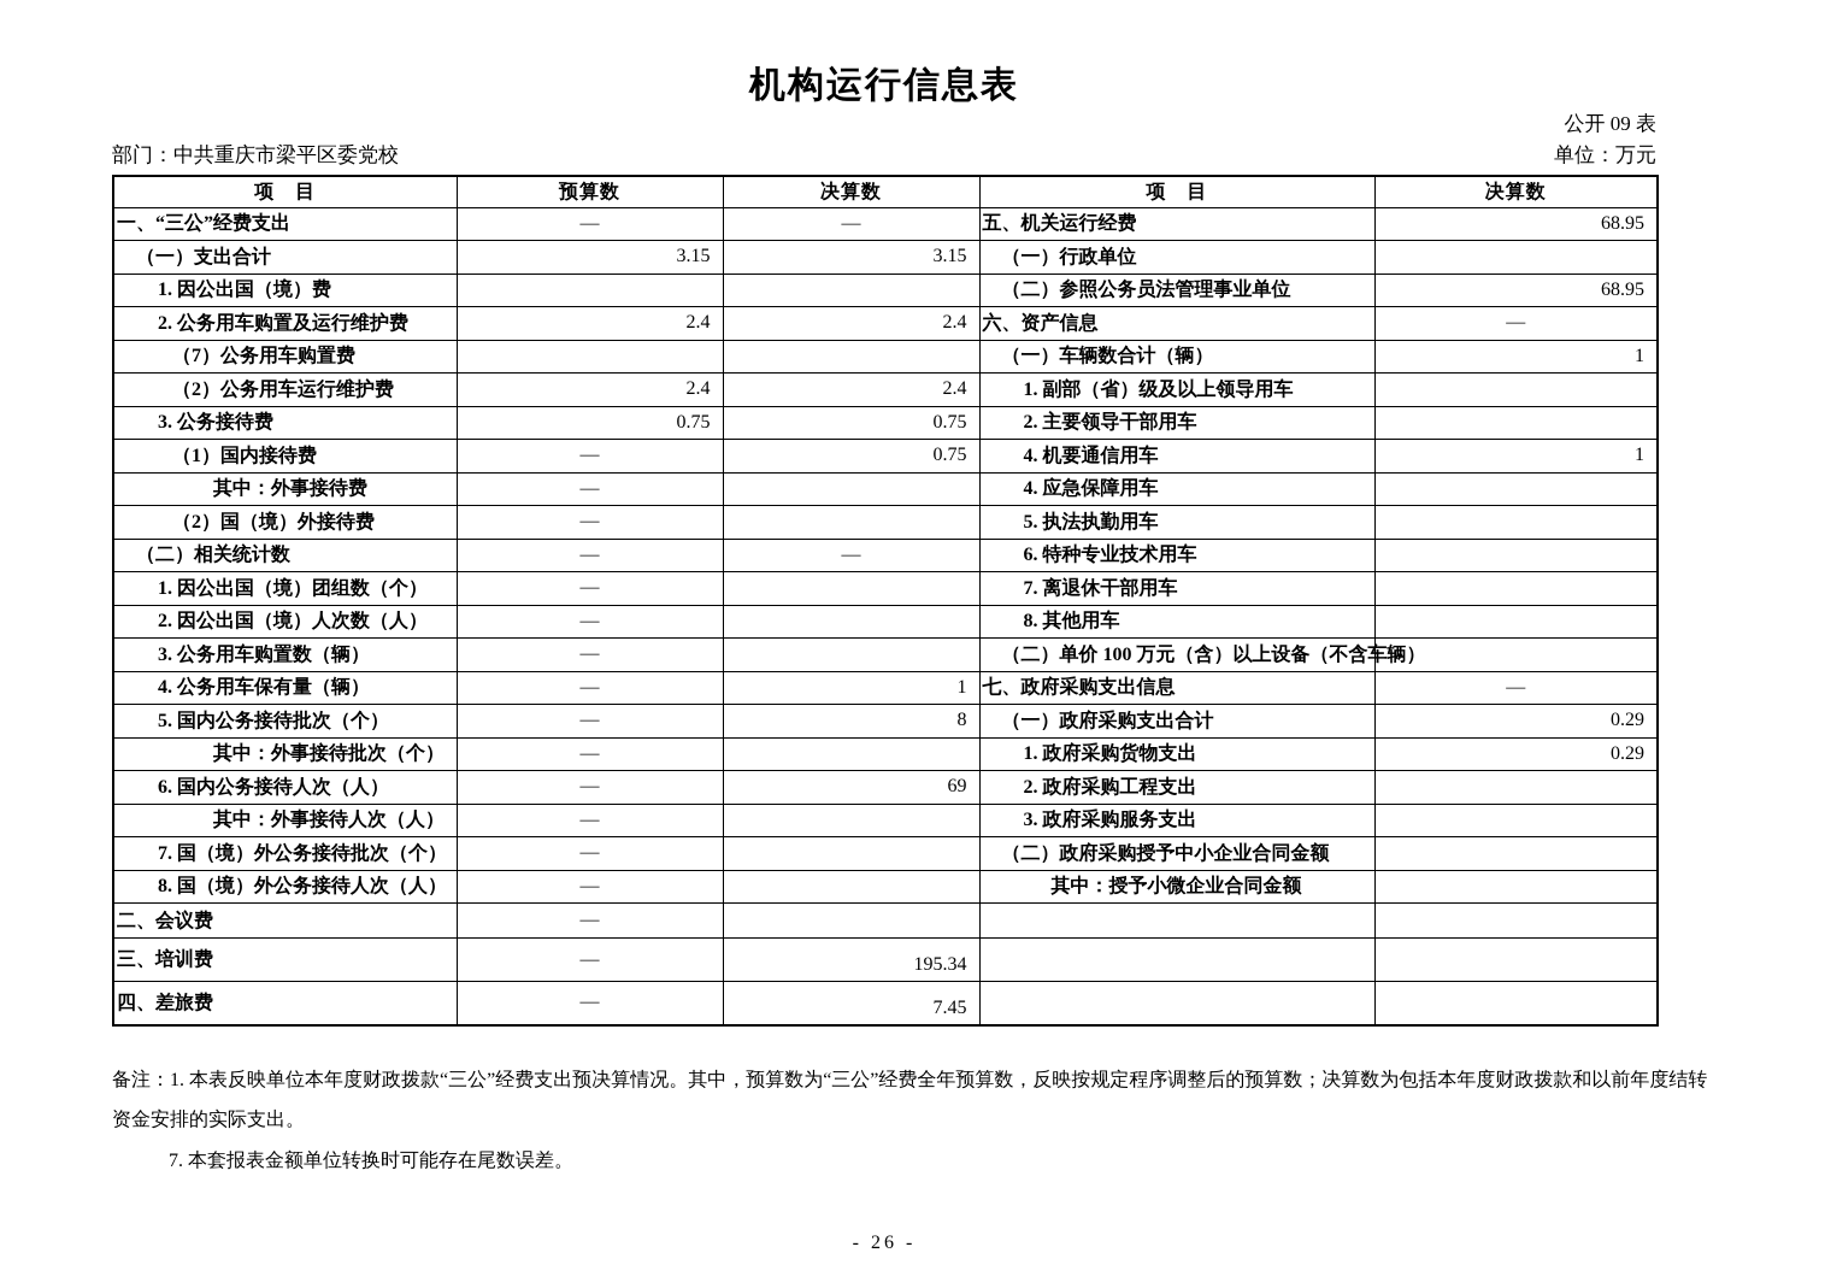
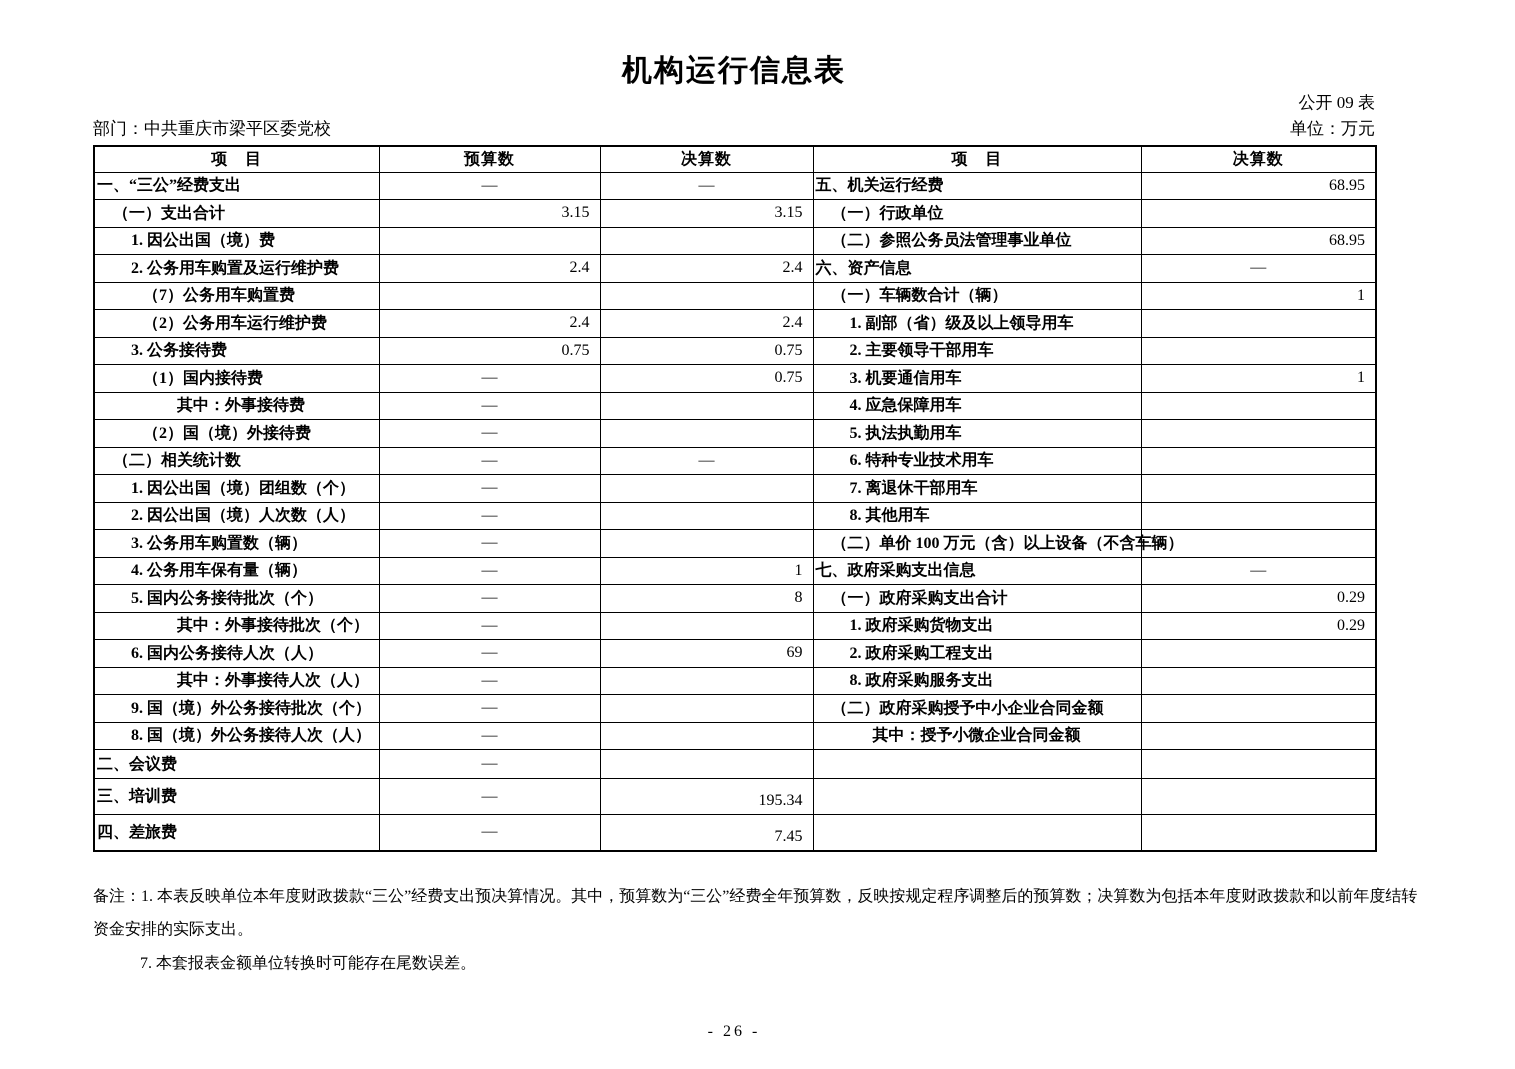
  机构运行信息表
  公开 09 表
  部门：中共重庆市梁平区委党校
  单位：万元
  项 目	预算数	决算数	项 目	决算数
  一、“三公”经费支出	—	—	五、机关运行经费	68.95
  （一）支出合计	3.15	3.15	（一）行政单位
  1. 因公出国（境）费			（二）参照公务员法管理事业单位	68.95
  2. 公务用车购置及运行维护费	2.4	2.4	六、资产信息	—
  （7）公务用车购置费			（一）车辆数合计（辆）	1
  （2）公务用车运行维护费	2.4	2.4	1. 副部（省）级及以上领导用车
  3. 公务接待费	0.75	0.75	2. 主要领导干部用车
- （1）国内接待费	—	0.75	4. 机要通信用车	1
+ （1）国内接待费	—	0.75	3. 机要通信用车	1
  其中：外事接待费	—		4. 应急保障用车
  （2）国（境）外接待费	—		5. 执法执勤用车
  （二）相关统计数	—	—	6. 特种专业技术用车
  1. 因公出国（境）团组数（个）	—		7. 离退休干部用车
  2. 因公出国（境）人次数（人）	—		8. 其他用车
  3. 公务用车购置数（辆）	—		（二）单价 100 万元（含）以上设备（不含车辆）
  4. 公务用车保有量（辆）	—	1	七、政府采购支出信息	—
  5. 国内公务接待批次（个）	—	8	（一）政府采购支出合计	0.29
  其中：外事接待批次（个）	—		1. 政府采购货物支出	0.29
  6. 国内公务接待人次（人）	—	69	2. 政府采购工程支出
- 其中：外事接待人次（人）	—		3. 政府采购服务支出
+ 其中：外事接待人次（人）	—		8. 政府采购服务支出
- 7. 国（境）外公务接待批次（个）	—		（二）政府采购授予中小企业合同金额
+ 9. 国（境）外公务接待批次（个）	—		（二）政府采购授予中小企业合同金额
  8. 国（境）外公务接待人次（人）	—		其中：授予小微企业合同金额
  二、会议费	—
  三、培训费	—	195.34
  四、差旅费	—	7.45
  备注：1. 本表反映单位本年度财政拨款“三公”经费支出预决算情况。其中，预算数为“三公”经费全年预算数，反映按规定程序调整后的预算数；决算数为包括本年度财政拨款和以前年度结转
  资金安排的实际支出。
  7. 本套报表金额单位转换时可能存在尾数误差。
  - 26 -
